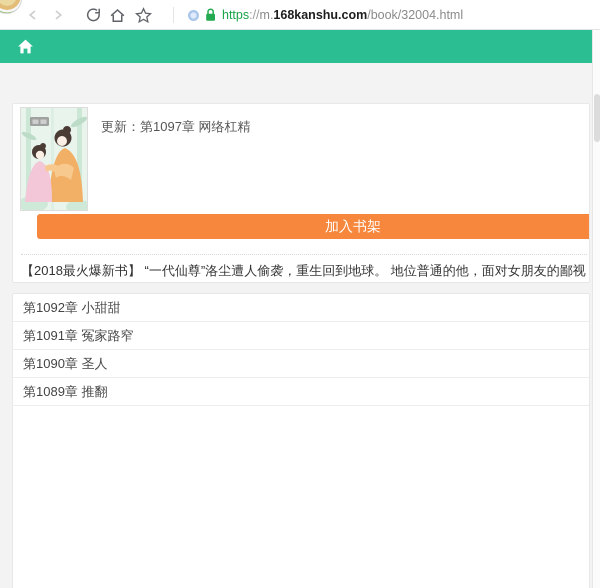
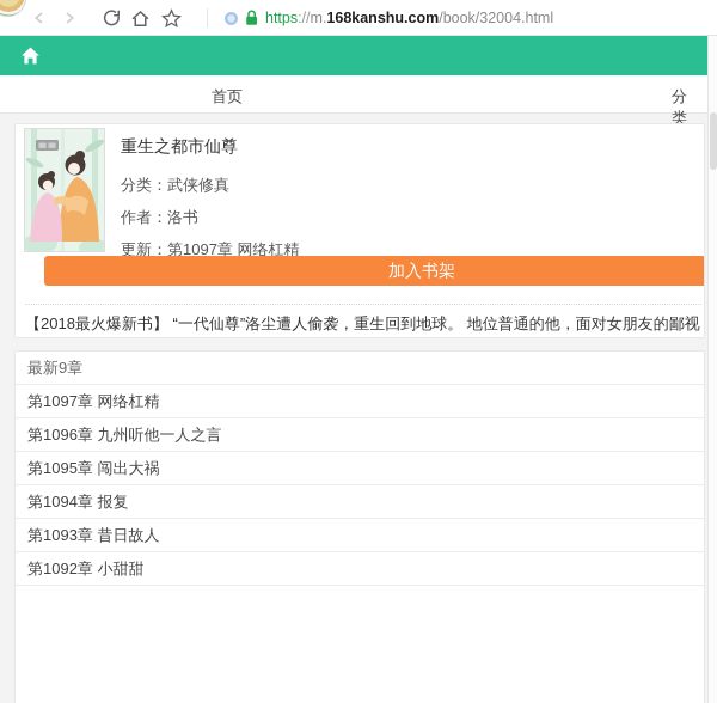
  https://m.168kanshu.com/book/32004.html
+ 首页
+ 分类
+ 重生之都市仙尊
+ 分类：武侠修真
+ 作者：洛书
  更新：第1097章 网络杠精
  加入书架
  【2018最火爆新书】 “一代仙尊”洛尘遭人偷袭，重生回到地球。 地位普通的他，面对女朋友的鄙视
+ 最新9章
+ 第1097章 网络杠精
+ 第1096章 九州听他一人之言
+ 第1095章 闯出大祸
+ 第1094章 报复
+ 第1093章 昔日故人
  第1092章 小甜甜
- 第1091章 冤家路窄
- 第1090章 圣人
- 第1089章 推翻
